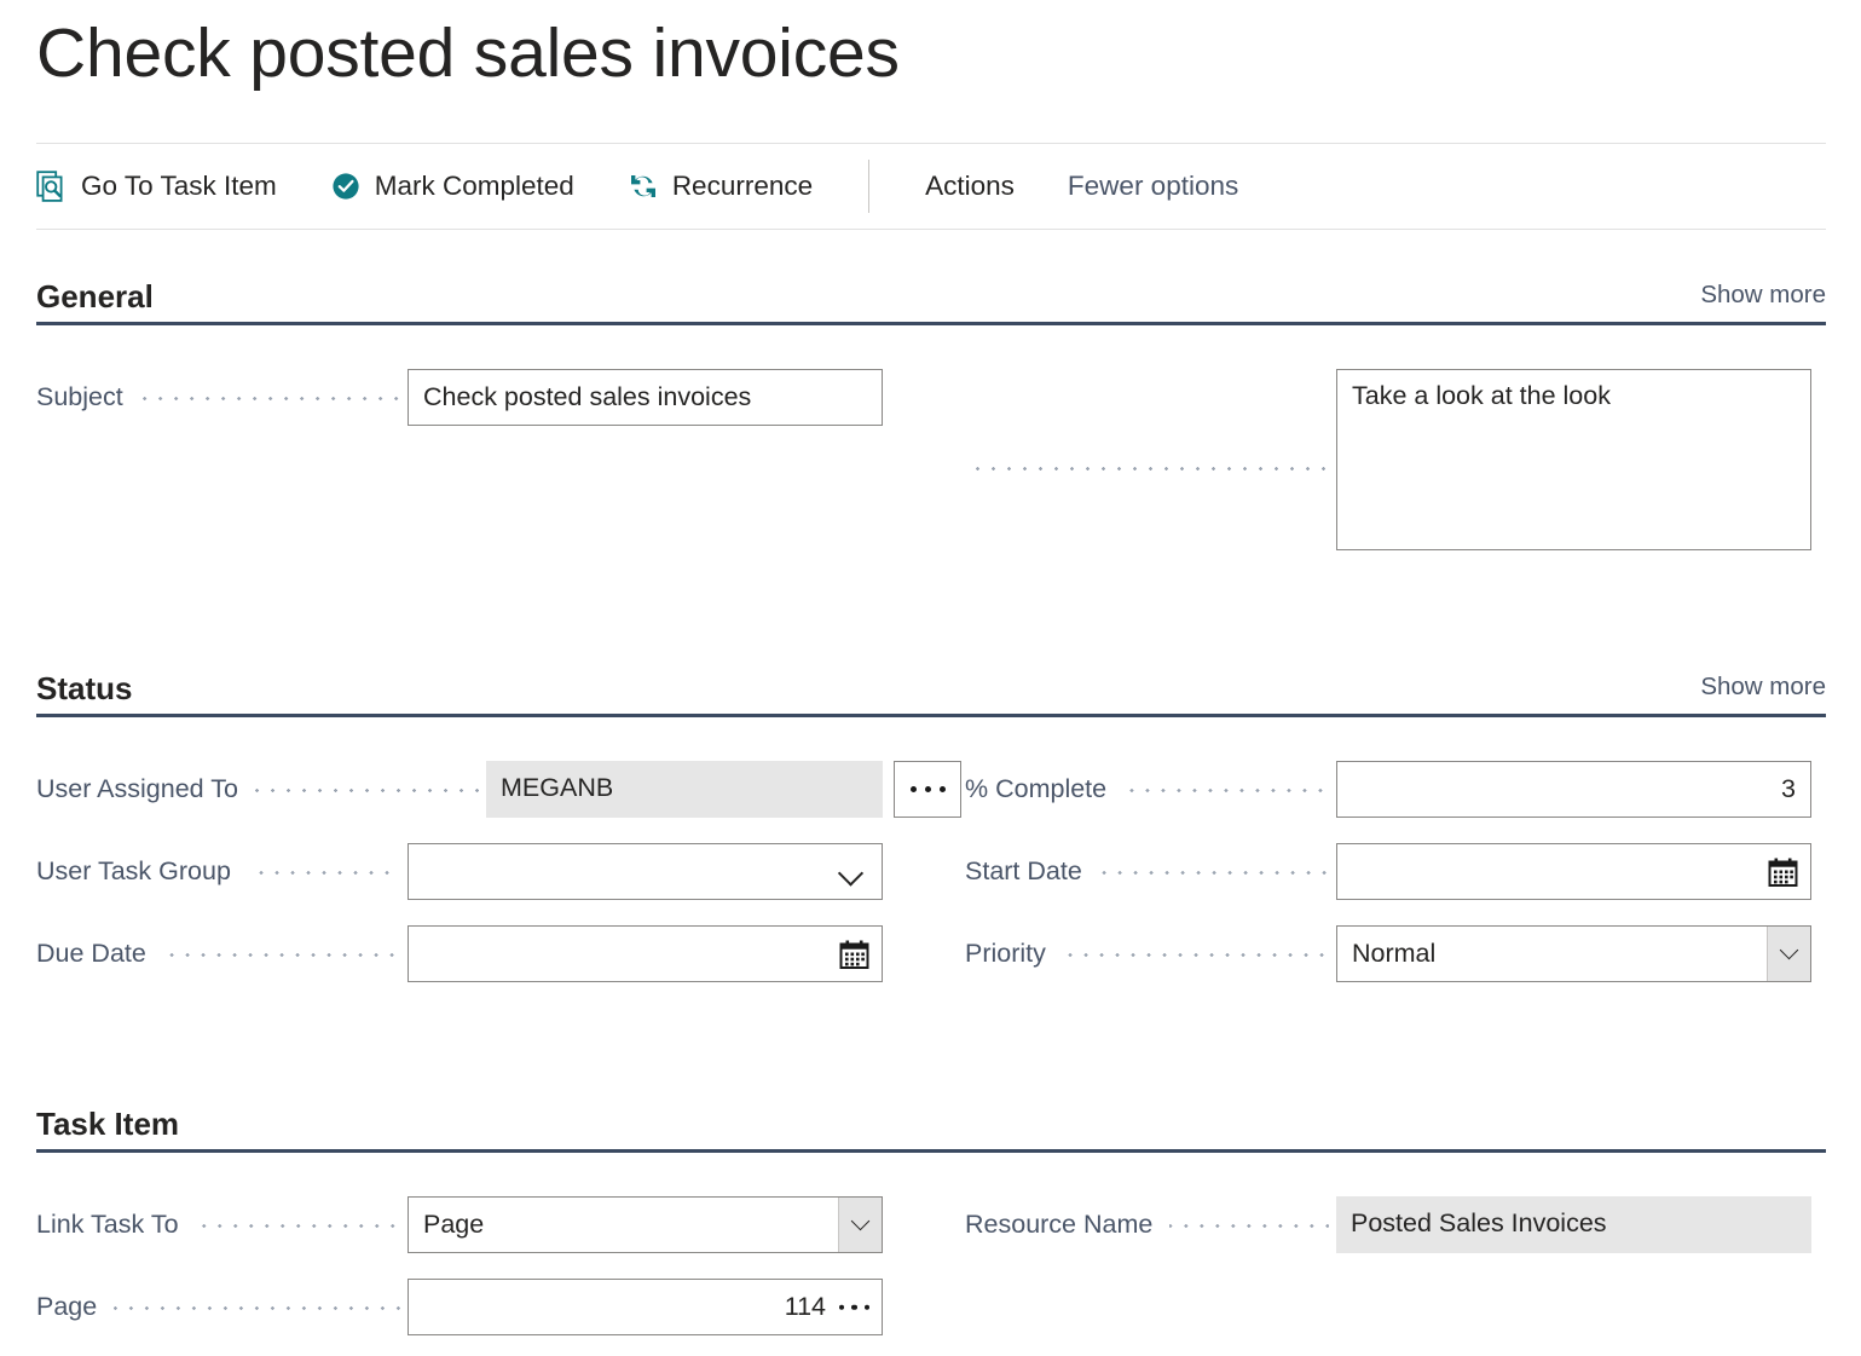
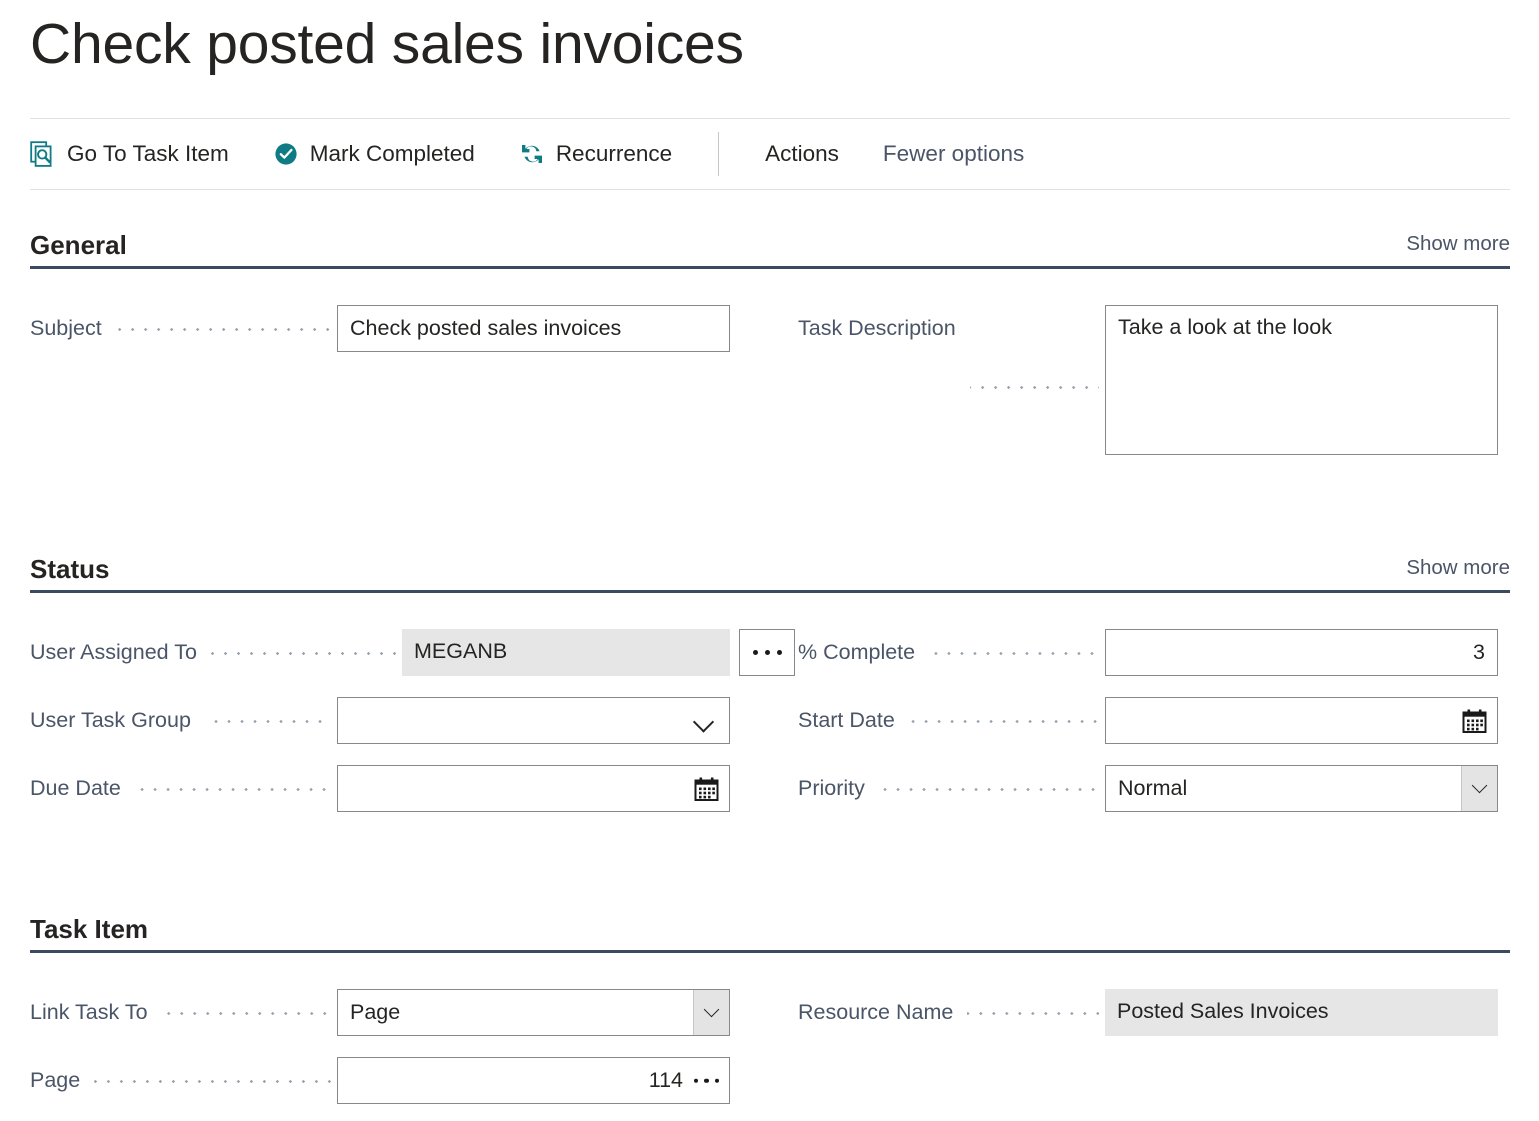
  Check posted sales invoices
  Go To Task Item
  Mark Completed
  Recurrence
  Actions
  Fewer options
  General
  Show more
  Subject
  Check posted sales invoices
+ Task Description
  Take a look at the look
  Status
  Show more
  User Assigned To
  MEGANB
  User Task Group
  Due Date
  % Complete
  3
  Start Date
  Priority
  Normal
  Task Item
  Link Task To
  Page
  Page
  114
  Resource Name
  Posted Sales Invoices
